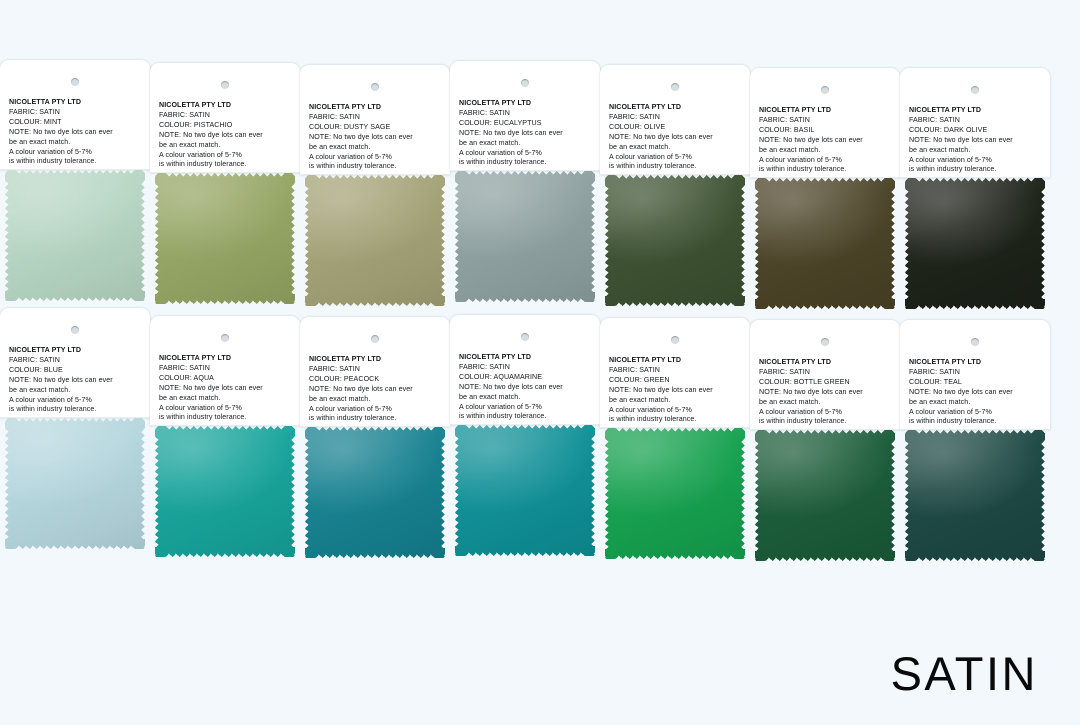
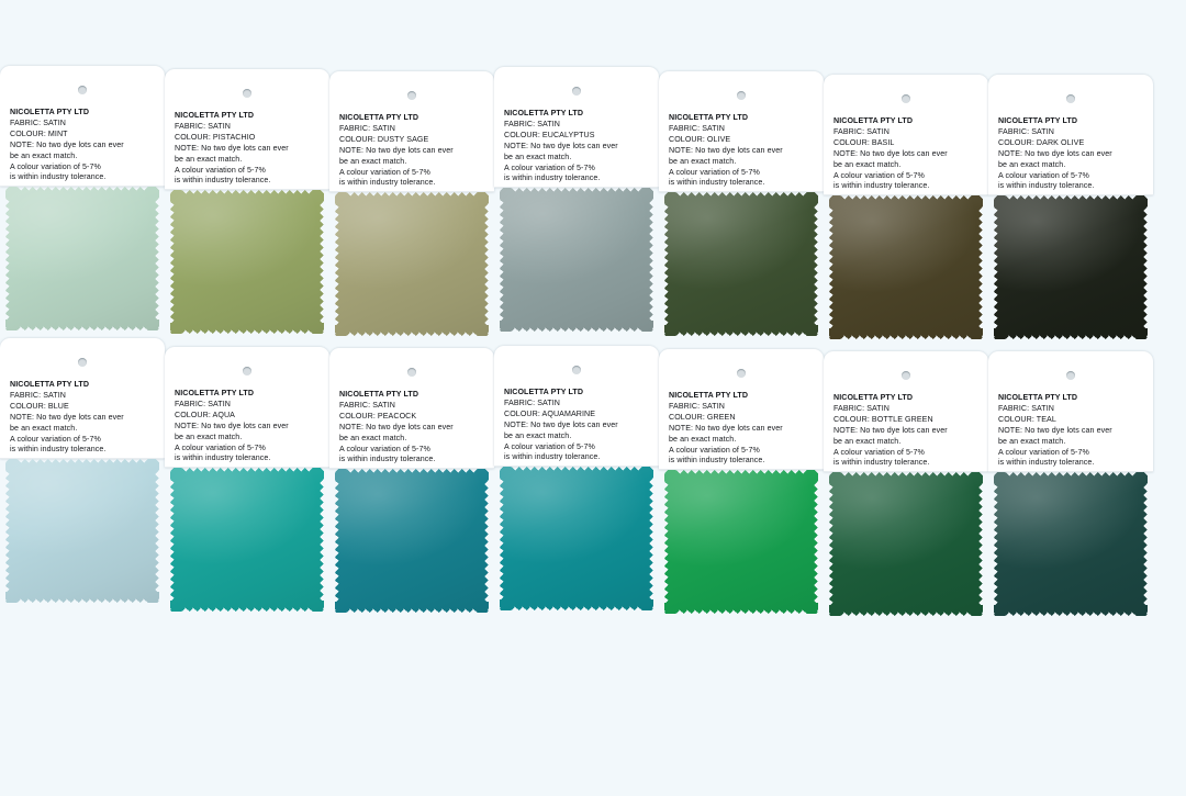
  NICOLETTA PTY LTD
  FABRIC: SATIN
  COLOUR: MINT
  be an exact match.
  A colour variation of 5-7%
  is within industry tolerance.
  NICOLETTA PTY LTD
  FABRIC: SATIN
  COLOUR: PISTACHIO
  NOTE: No two dye lots can ever
  be an exact match.
  A colour variation of 5-7%
  is within industry tolerance.
  NICOLETTA PTY LTD
  FABRIC: SATIN
  COLOUR: DUSTY SAGE
  NOTE: No two dye lots can ever
  be an exact match.
  A colour variation of 5-7%
  is within industry tolerance.
  NICOLETTA PTY LTD
  FABRIC: SATIN
  COLOUR: EUCALYPTUS
  NOTE: No two dye lots can ever
  be an exact match.
  A colour variation of 5-7%
  is within industry tolerance.
  NICOLETTA PTY LTD
  FABRIC: SATIN
  COLOUR: OLIVE
  NOTE: No two dye lots can ever
  be an exact match.
  A colour variation of 5-7%
  is within industry tolerance.
  NICOLETTA PTY LTD
  FABRIC: SATIN
  COLOUR: BASIL
  NOTE: No two dye lots can ever
  be an exact match.
  A colour variation of 5-7%
  is within industry tolerance.
  NICOLETTA PTY LTD
  FABRIC: SATIN
  COLOUR: DARK OLIVE
  NOTE: No two dye lots can ever
  be an exact match.
  A colour variation of 5-7%
  is within industry tolerance.
  NICOLETTA PTY LTD
  FABRIC: SATIN
  COLOUR: BLUE
  NOTE: No two dye lots can ever
  be an exact match.
  A colour variation of 5-7%
  is within industry tolerance.
  NICOLETTA PTY LTD
  FABRIC: SATIN
  COLOUR: AQUA
  NOTE: No two dye lots can ever
  be an exact match.
  A colour variation of 5-7%
  is within industry tolerance.
  NICOLETTA PTY LTD
  FABRIC: SATIN
  COLOUR: PEACOCK
  NOTE: No two dye lots can ever
  be an exact match.
  A colour variation of 5-7%
  is within industry tolerance.
  NICOLETTA PTY LTD
  FABRIC: SATIN
  COLOUR: AQUAMARINE
  NOTE: No two dye lots can ever
  be an exact match.
  A colour variation of 5-7%
  is within industry tolerance.
  NICOLETTA PTY LTD
  FABRIC: SATIN
  COLOUR: GREEN
  NOTE: No two dye lots can ever
  be an exact match.
  A colour variation of 5-7%
  is within industry tolerance.
  NICOLETTA PTY LTD
  FABRIC: SATIN
  COLOUR: BOTTLE GREEN
  NOTE: No two dye lots can ever
  be an exact match.
  A colour variation of 5-7%
  is within industry tolerance.
  NICOLETTA PTY LTD
  FABRIC: SATIN
  COLOUR: TEAL
  NOTE: No two dye lots can ever
  be an exact match.
  A colour variation of 5-7%
  is within industry tolerance.
- SATIN
